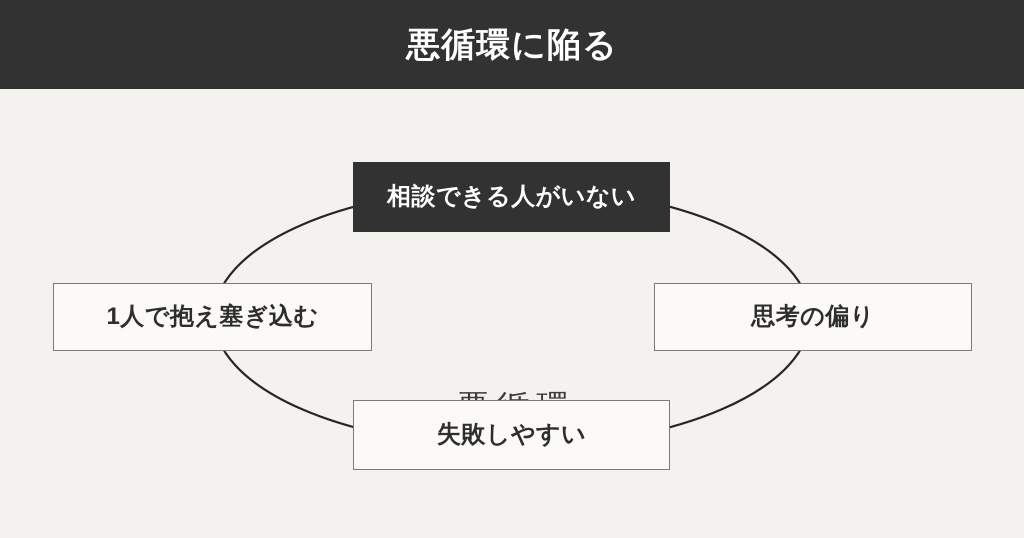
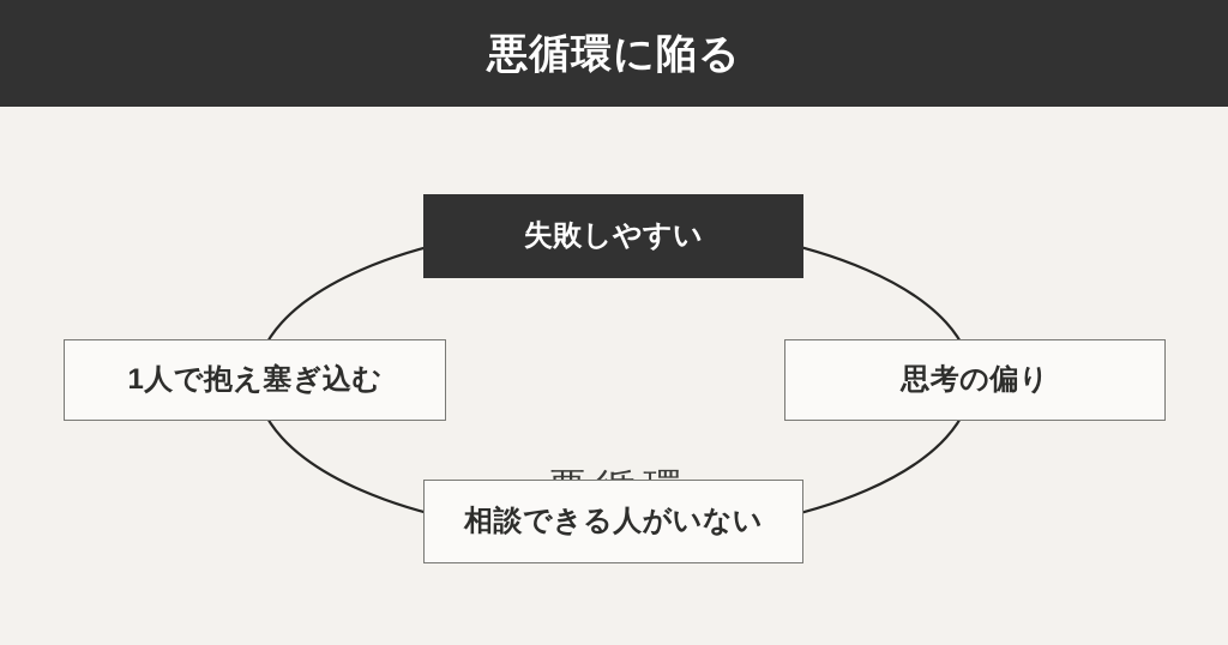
  悪循環に陥る
- 相談できる人がいない
+ 失敗しやすい
  1人で抱え塞ぎ込む
  思考の偏り
- 失敗しやすい
+ 相談できる人がいない
